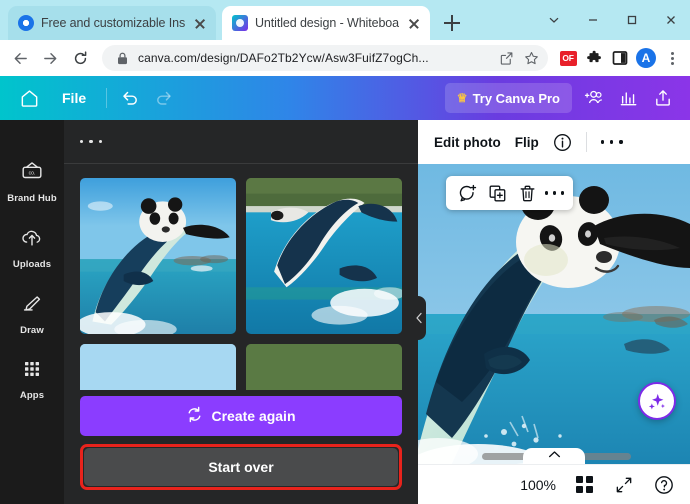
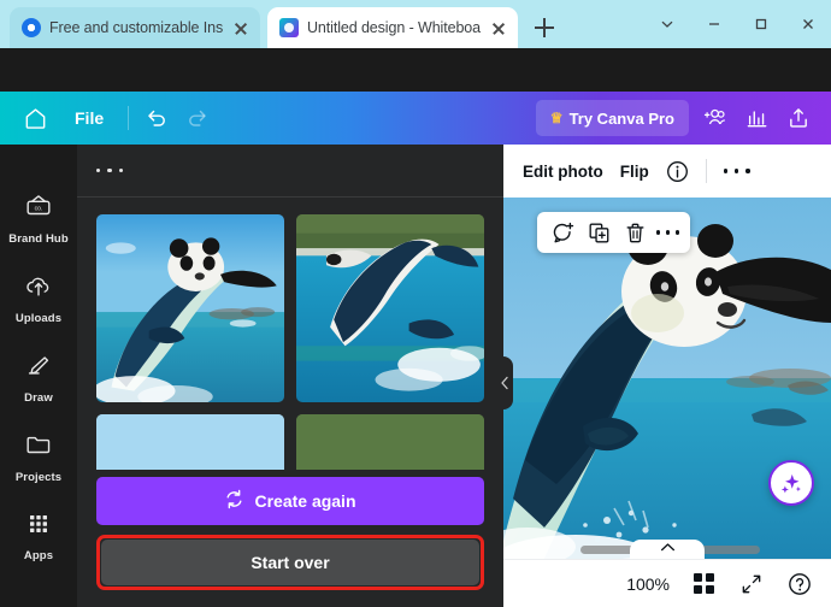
  Free and customizable Ins
  Untitled design - Whiteboa
- canva.com/design/DAFo2Tb2Ycw/Asw3FuifZ7ogCh...
- OF
- A
  File
  ♕
  Try Canva Pro
  Brand Hub
  Uploads
  Draw
+ Projects
  Apps
  Create again
  Start over
  Edit photo
  Flip
  100%
